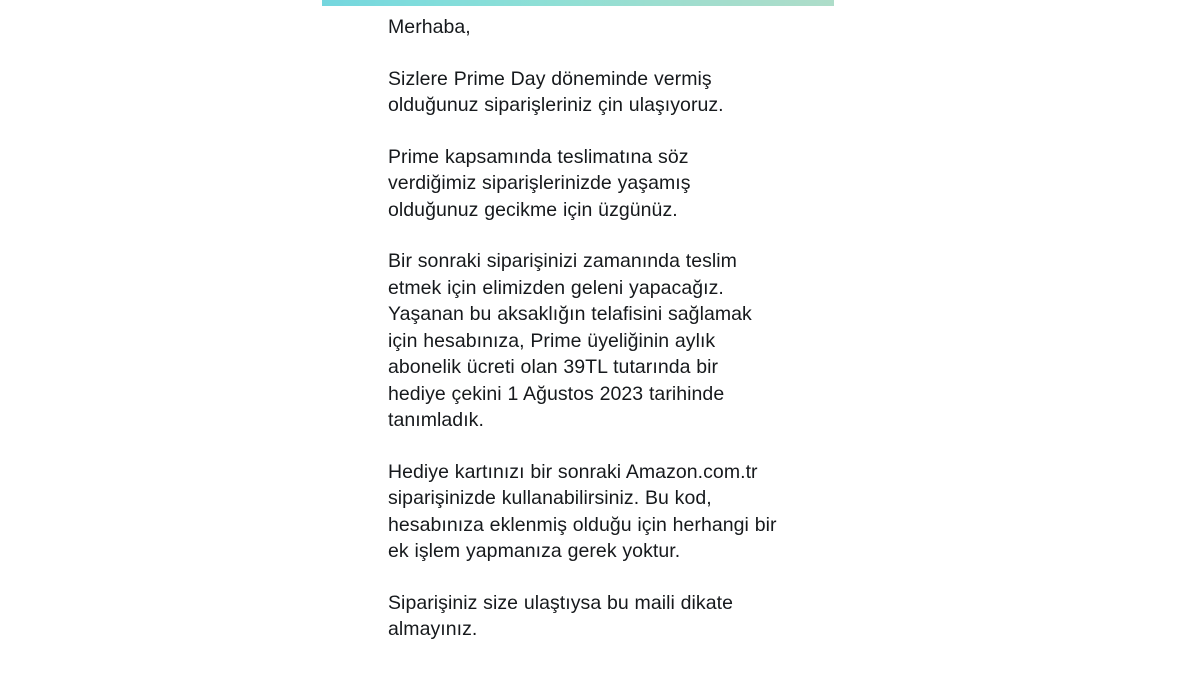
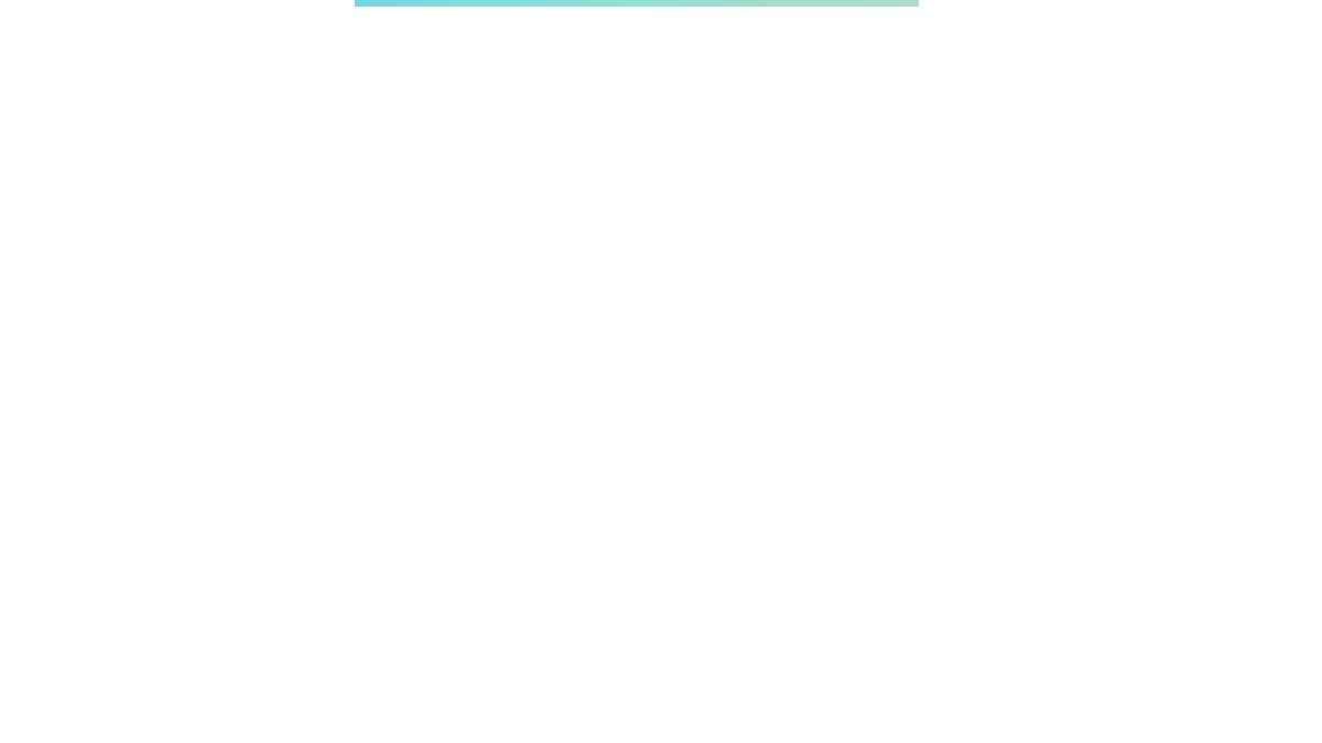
- Merhaba,
- Sizlere Prime Day döneminde vermiş olduğunuz siparişleriniz çin ulaşıyoruz.
- Prime kapsamında teslimatına söz verdiğimiz siparişlerinizde yaşamış olduğunuz gecikme için üzgünüz.
- Bir sonraki siparişinizi zamanında teslim etmek için elimizden geleni yapacağız. Yaşanan bu aksaklığın telafisini sağlamak için hesabınıza, Prime üyeliğinin aylık abonelik ücreti olan 39TL tutarında bir hediye çekini 1 Ağustos 2023 tarihinde tanımladık.
- Hediye kartınızı bir sonraki Amazon.com.tr siparişinizde kullanabilirsiniz. Bu kod, hesabınıza eklenmiş olduğu için herhangi bir ek işlem yapmanıza gerek yoktur.
- Siparişiniz size ulaştıysa bu maili dikate almayınız.
